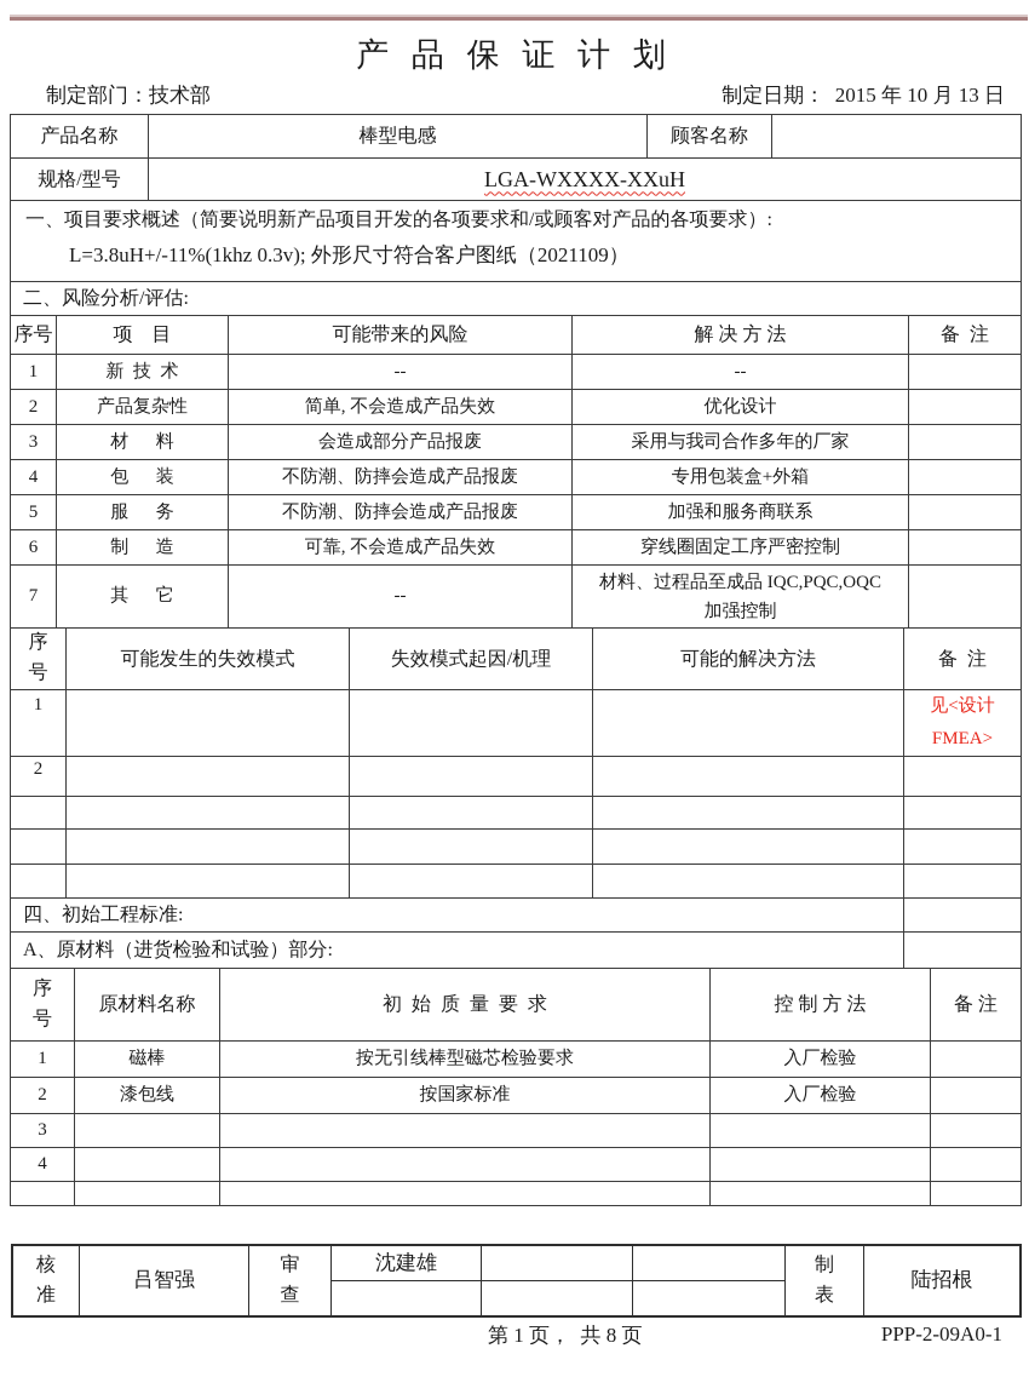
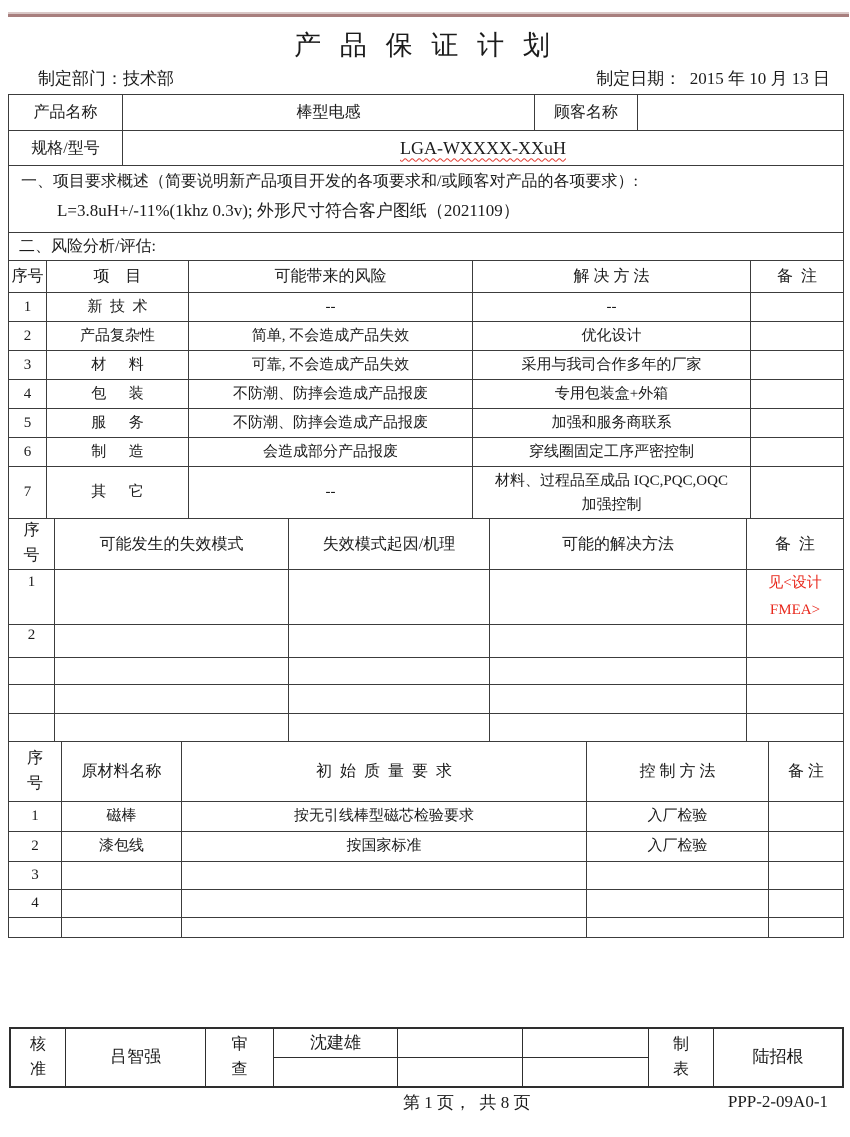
  产 品 保 证 计 划
  制定部门：技术部
  制定日期： 2015 年 10 月 13 日
  产品名称	棒型电感	顾客名称
  规格/型号	LGA-WXXXX-XXuH
  一、项目要求概述（简要说明新产品项目开发的各项要求和/或顾客对产品的各项要求）: L=3.8uH+/-11%(1khz 0.3v); 外形尺寸符合客户图纸（2021109）
  二、风险分析/评估:
  序号	项 目	可能带来的风险	解 决 方 法	备 注
  1	新 技 术	--	--
  2	产品复杂性	简单, 不会造成产品失效	优化设计
- 3	材 料	会造成部分产品报废	采用与我司合作多年的厂家
+ 3	材 料	可靠, 不会造成产品失效	采用与我司合作多年的厂家
  4	包 装	不防潮、防摔会造成产品报废	专用包装盒+外箱
  5	服 务	不防潮、防摔会造成产品报废	加强和服务商联系
- 6	制 造	可靠, 不会造成产品失效	穿线圈固定工序严密控制
+ 6	制 造	会造成部分产品报废	穿线圈固定工序严密控制
  7	其 它	--	材料、过程品至成品 IQC,PQC,OQC 加强控制
  序号	可能发生的失效模式	失效模式起因/机理	可能的解决方法	备 注
  1				见<设计 FMEA>
  2
- 四、初始工程标准:
- A、原材料（进货检验和试验）部分:
  序号	原材料名称	初 始 质 量 要 求	控 制 方 法	备 注
  1	磁棒	按无引线棒型磁芯检验要求	入厂检验
  2	漆包线	按国家标准	入厂检验
  3
  4
  核准	吕智强	审查	沈建雄			制表	陆招根
  第 1 页， 共 8 页
  PPP-2-09A0-1
